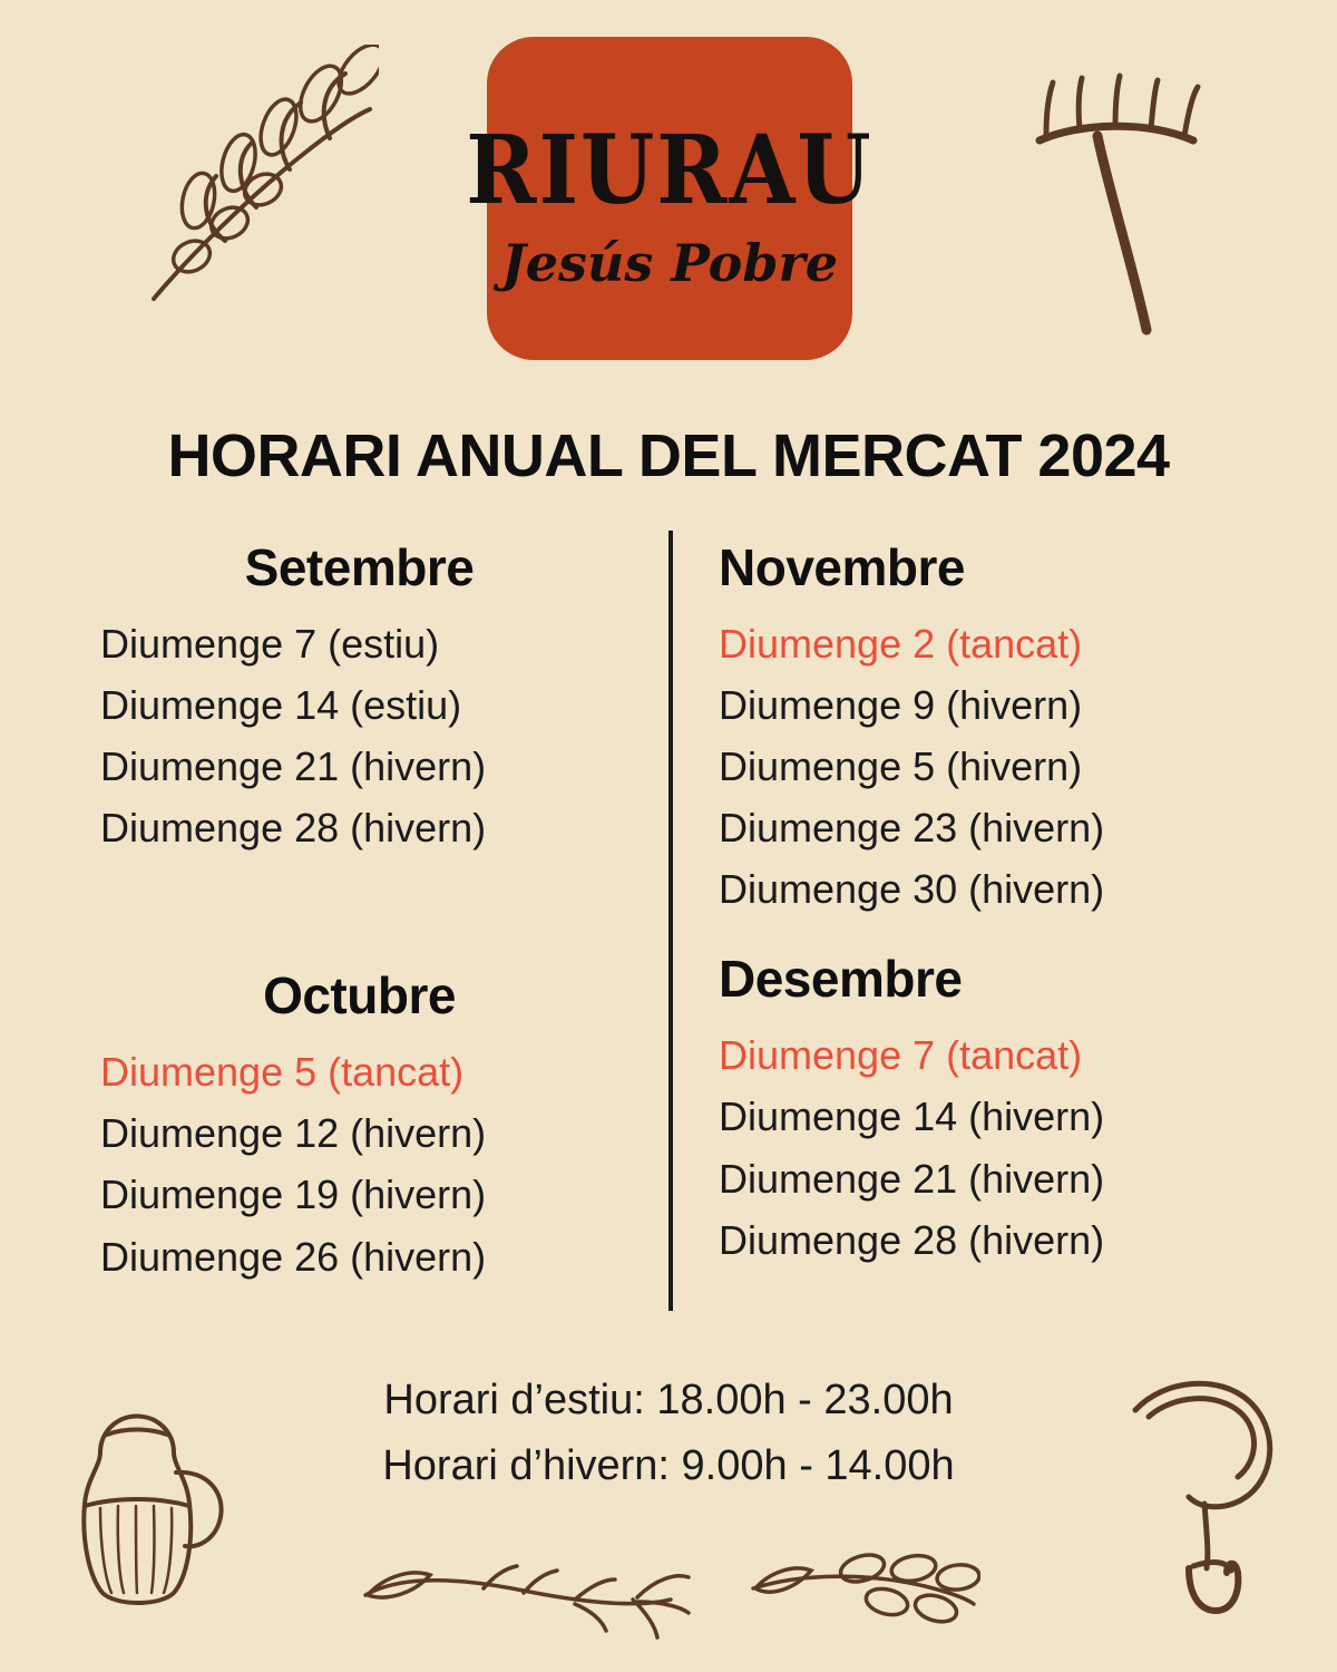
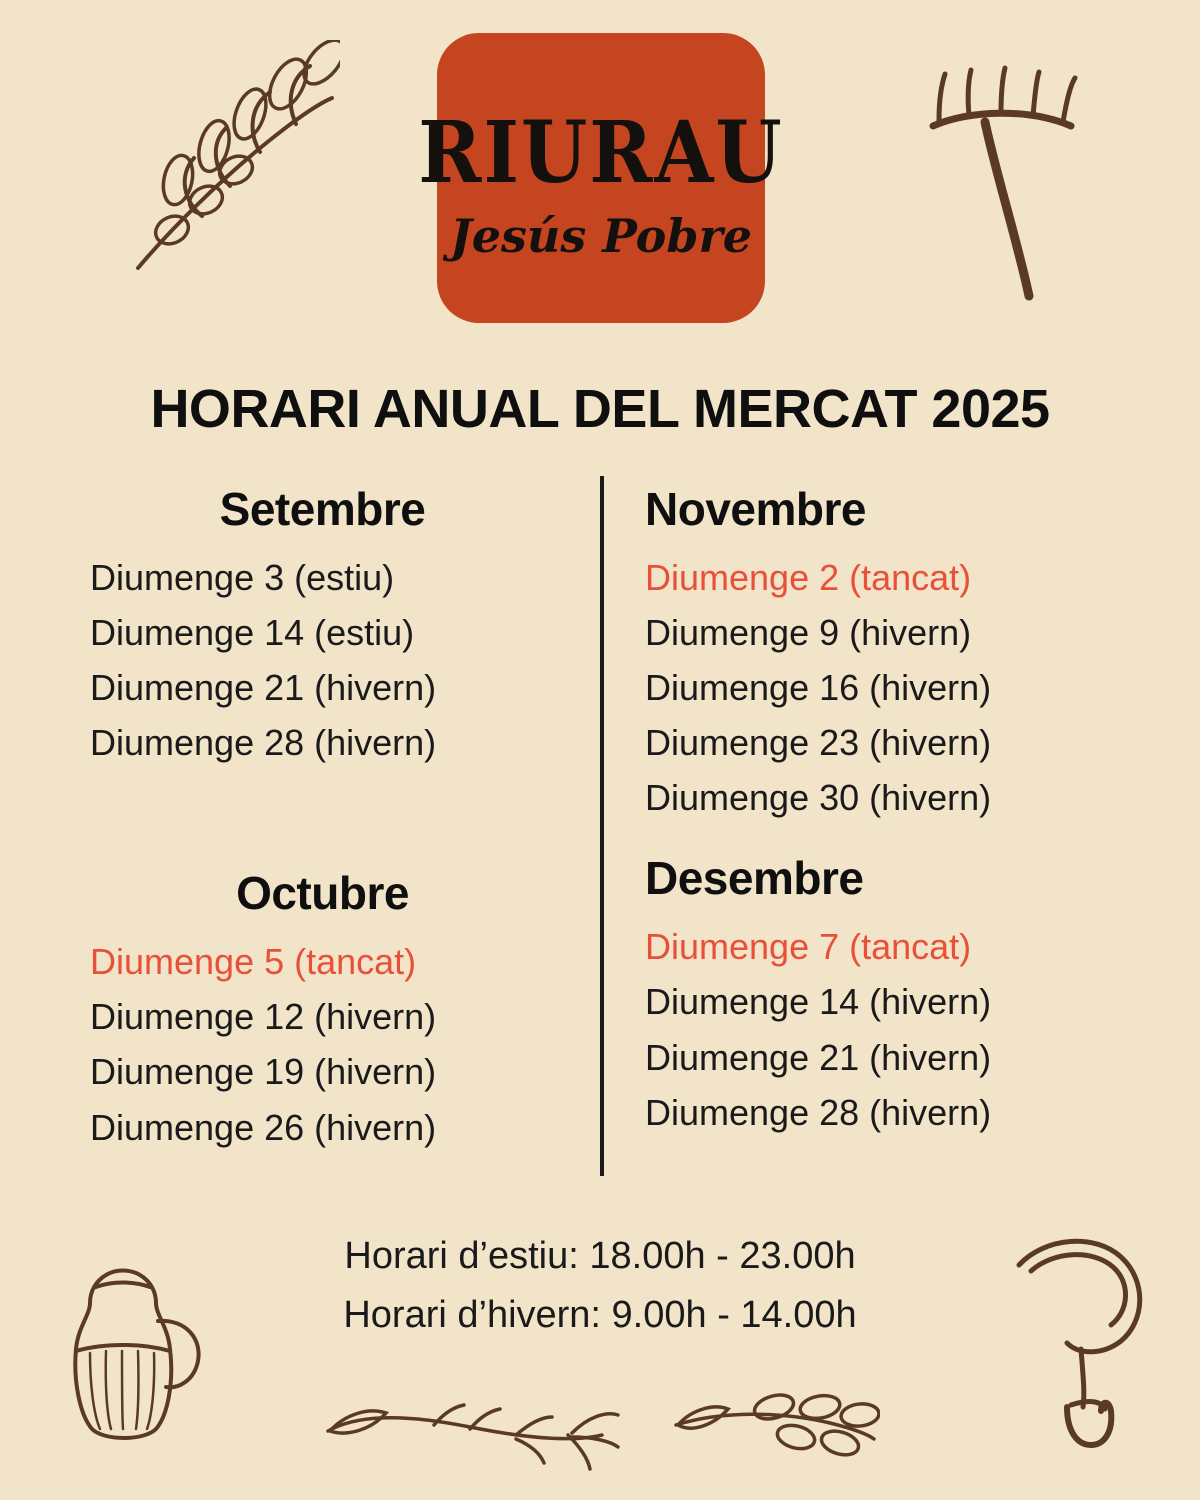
  RIURAU
  Jesús Pobre
- HORARI ANUAL DEL MERCAT 2024
+ HORARI ANUAL DEL MERCAT 2025
  Setembre
- Diumenge 7 (estiu)
+ Diumenge 3 (estiu)
  Diumenge 14 (estiu)
  Diumenge 21 (hivern)
  Diumenge 28 (hivern)
  Octubre
  Diumenge 5 (tancat)
  Diumenge 12 (hivern)
  Diumenge 19 (hivern)
  Diumenge 26 (hivern)
  Novembre
  Diumenge 2 (tancat)
  Diumenge 9 (hivern)
- Diumenge 5 (hivern)
+ Diumenge 16 (hivern)
  Diumenge 23 (hivern)
  Diumenge 30 (hivern)
  Desembre
  Diumenge 7 (tancat)
  Diumenge 14 (hivern)
  Diumenge 21 (hivern)
  Diumenge 28 (hivern)
  Horari d’estiu: 18.00h - 23.00h
  Horari d’hivern: 9.00h - 14.00h
